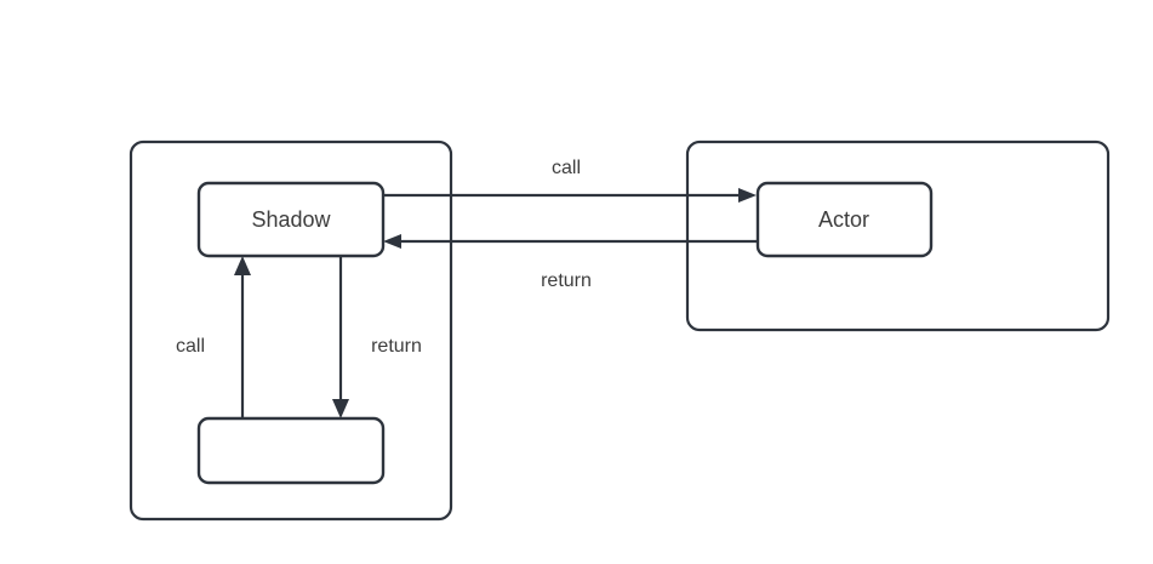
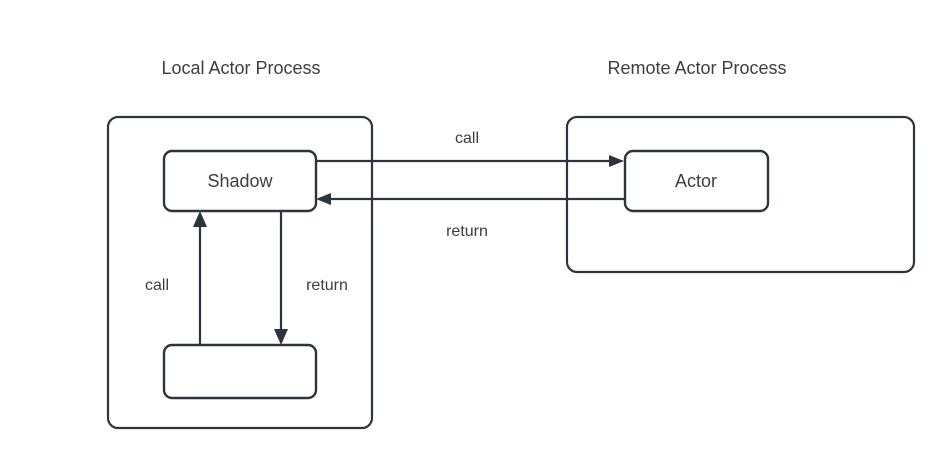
+ Local Actor Process
+ Remote Actor Process
  call
  return
  call
  return
  Shadow
  Actor
